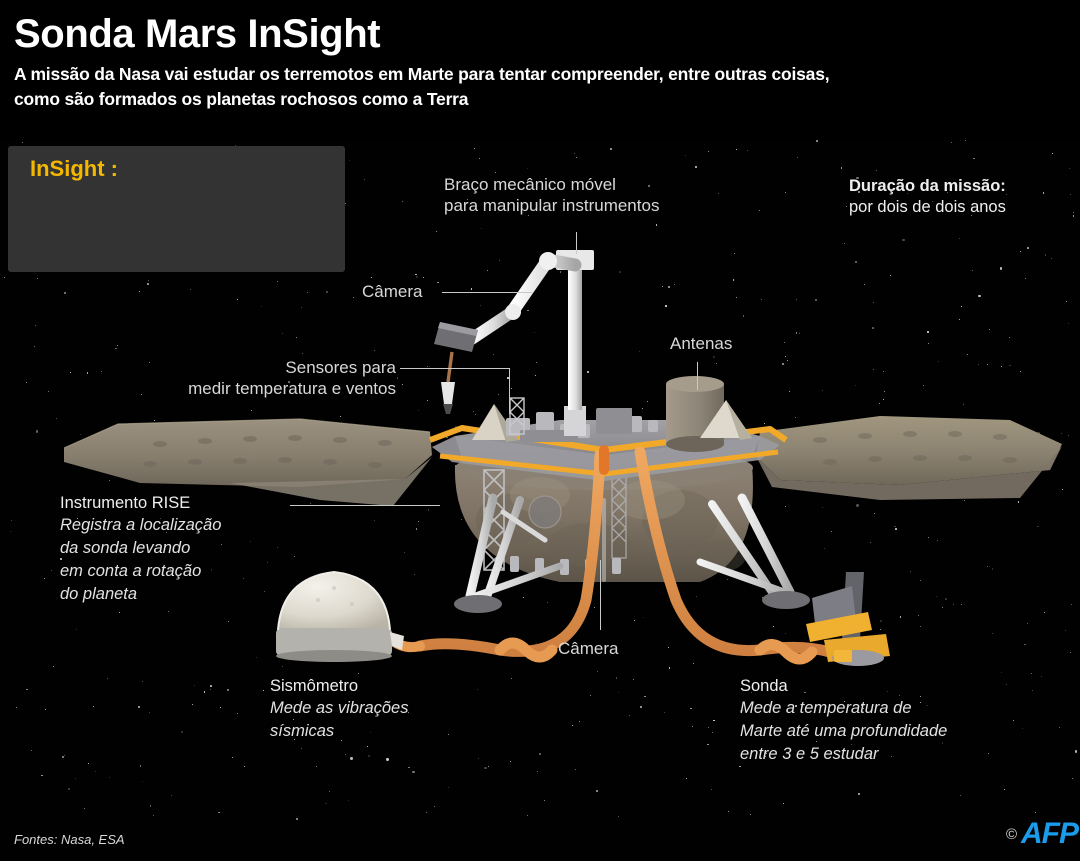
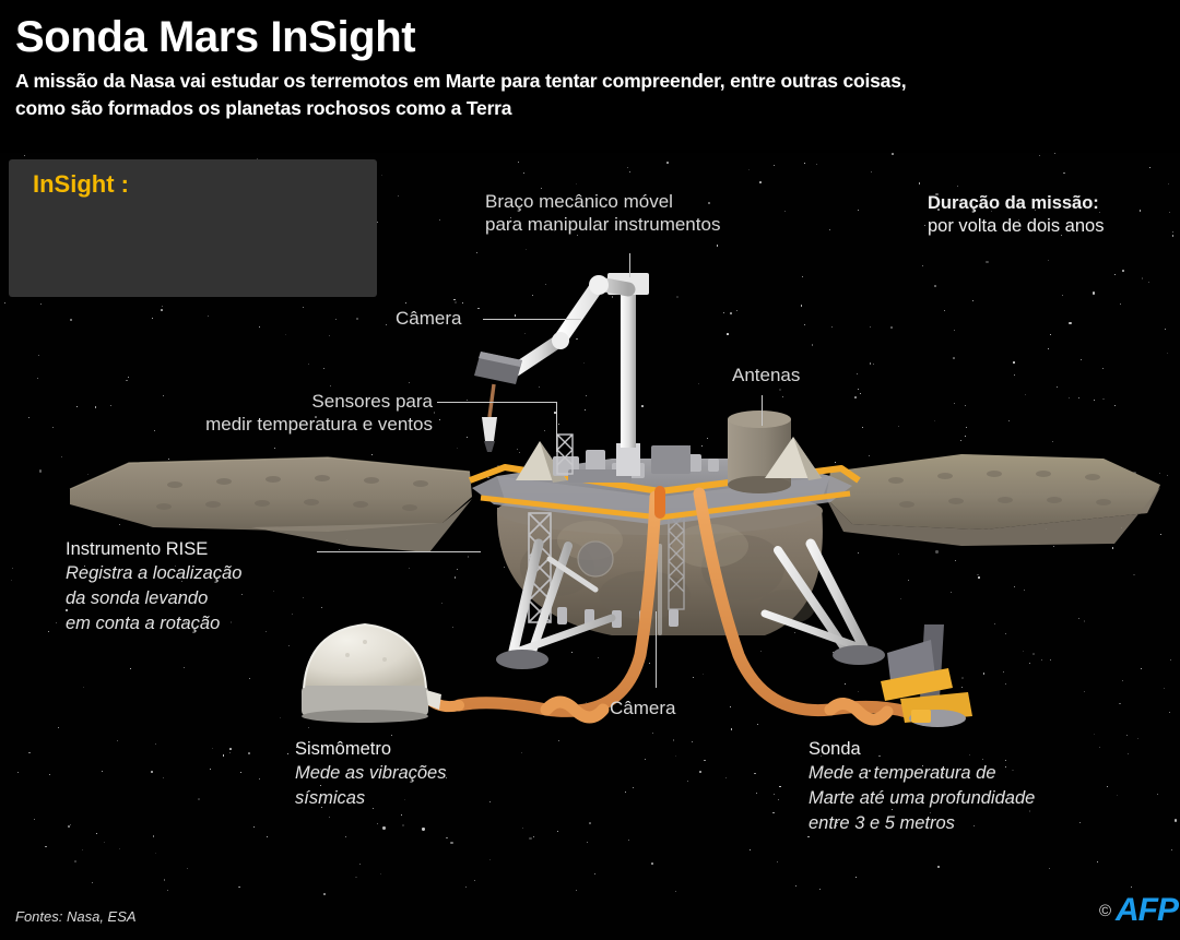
  Sonda Mars InSight
  A missão da Nasa vai estudar os terremotos em Marte para tentar compreender, entre outras coisas,
  como são formados os planetas rochosos como a Terra
  InSight :
  Braço mecânico móvel
  para manipular instrumentos
  Duração da missão:
- por dois de dois anos
+ por volta de dois anos
  Câmera
  Sensores para
  medir temperatura e ventos
  Antenas
  Instrumento RISE
  Registra a localização
  da sonda levando
  em conta a rotação
- do planeta
  Câmera
  Sismômetro
  Mede as vibrações
  sísmicas
  Sonda
  Mede a temperatura de
  Marte até uma profundidade
- entre 3 e 5 estudar
+ entre 3 e 5 metros
  Fontes: Nasa, ESA
  ©
  AFP
